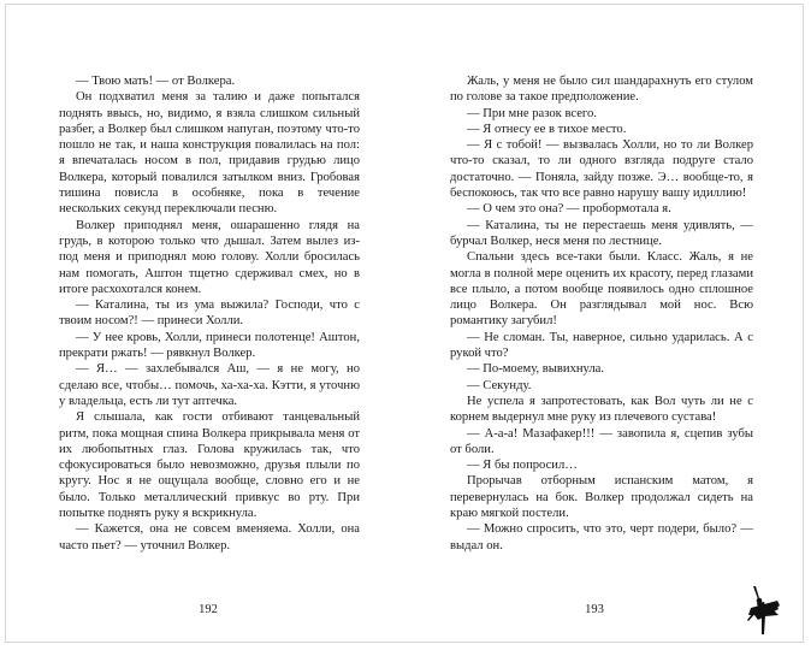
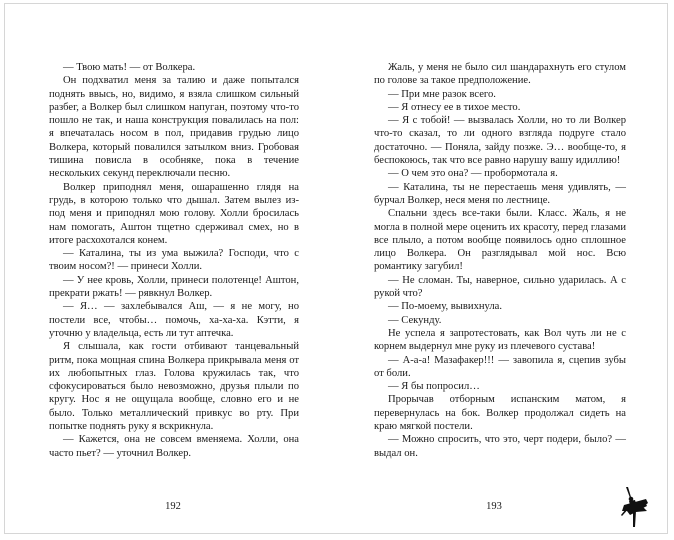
  — Твою мать! — от Волкера.
  Он подхватил меня за талию и даже попытался поднять ввысь, но, видимо, я взяла слишком сильный разбег, а Волкер был слишком напуган, поэтому что-то пошло не так, и наша конструкция повалилась на пол: я впечаталась носом в пол, придавив грудью лицо Волкера, который повалился затылком вниз. Гробовая тишина повисла в особняке, пока в течение нескольких секунд переключали песню.
  Волкер приподнял меня, ошарашенно глядя на грудь, в которою только что дышал. Затем вылез из-под меня и приподнял мою голову. Холли бросилась нам помогать, Аштон тщетно сдерживал смех, но в итоге расхохотался конем.
  — Каталина, ты из ума выжила? Господи, что с твоим носом?! — принеси Холли.
  — У нее кровь, Холли, принеси полотенце! Аштон, прекрати ржать! — рявкнул Волкер.
- — Я… — захлебывался Аш, — я не могу, но сделаю все, чтобы… помочь, ха-ха-ха. Кэтти, я уточню у владельца, есть ли тут аптечка.
+ — Я… — захлебывался Аш, — я не могу, но постели все, чтобы… помочь, ха-ха-ха. Кэтти, я уточню у владельца, есть ли тут аптечка.
  Я слышала, как гости отбивают танцевальный ритм, пока мощная спина Волкера прикрывала меня от их любопытных глаз. Голова кружилась так, что сфокусироваться было невозможно, друзья плыли по кругу. Нос я не ощущала вообще, словно его и не было. Только металлический привкус во рту. При попытке поднять руку я вскрикнула.
  — Кажется, она не совсем вменяема. Холли, она часто пьет? — уточнил Волкер.
  192
  Жаль, у меня не было сил шандарахнуть его стулом по голове за такое предположение.
  — При мне разок всего.
  — Я отнесу ее в тихое место.
  — Я с тобой! — вызвалась Холли, но то ли Волкер что-то сказал, то ли одного взгляда подруге стало достаточно. — Поняла, зайду позже. Э… вообще-то, я беспокоюсь, так что все равно нарушу вашу идиллию!
  — О чем это она? — пробормотала я.
  — Каталина, ты не перестаешь меня удивлять, — бурчал Волкер, неся меня по лестнице.
  Спальни здесь все-таки были. Класс. Жаль, я не могла в полной мере оценить их красоту, перед глазами все плыло, а потом вообще появилось одно сплошное лицо Волкера. Он разглядывал мой нос. Всю романтику загубил!
  — Не сломан. Ты, наверное, сильно ударилась. А с рукой что?
  — По-моему, вывихнула.
  — Секунду.
  Не успела я запротестовать, как Вол чуть ли не с корнем выдернул мне руку из плечевого сустава!
  — А-а-а! Мазафакер!!! — завопила я, сцепив зубы от боли.
  — Я бы попросил…
  Прорычав отборным испанским матом, я перевернулась на бок. Волкер продолжал сидеть на краю мягкой постели.
  — Можно спросить, что это, черт подери, было? — выдал он.
  193
